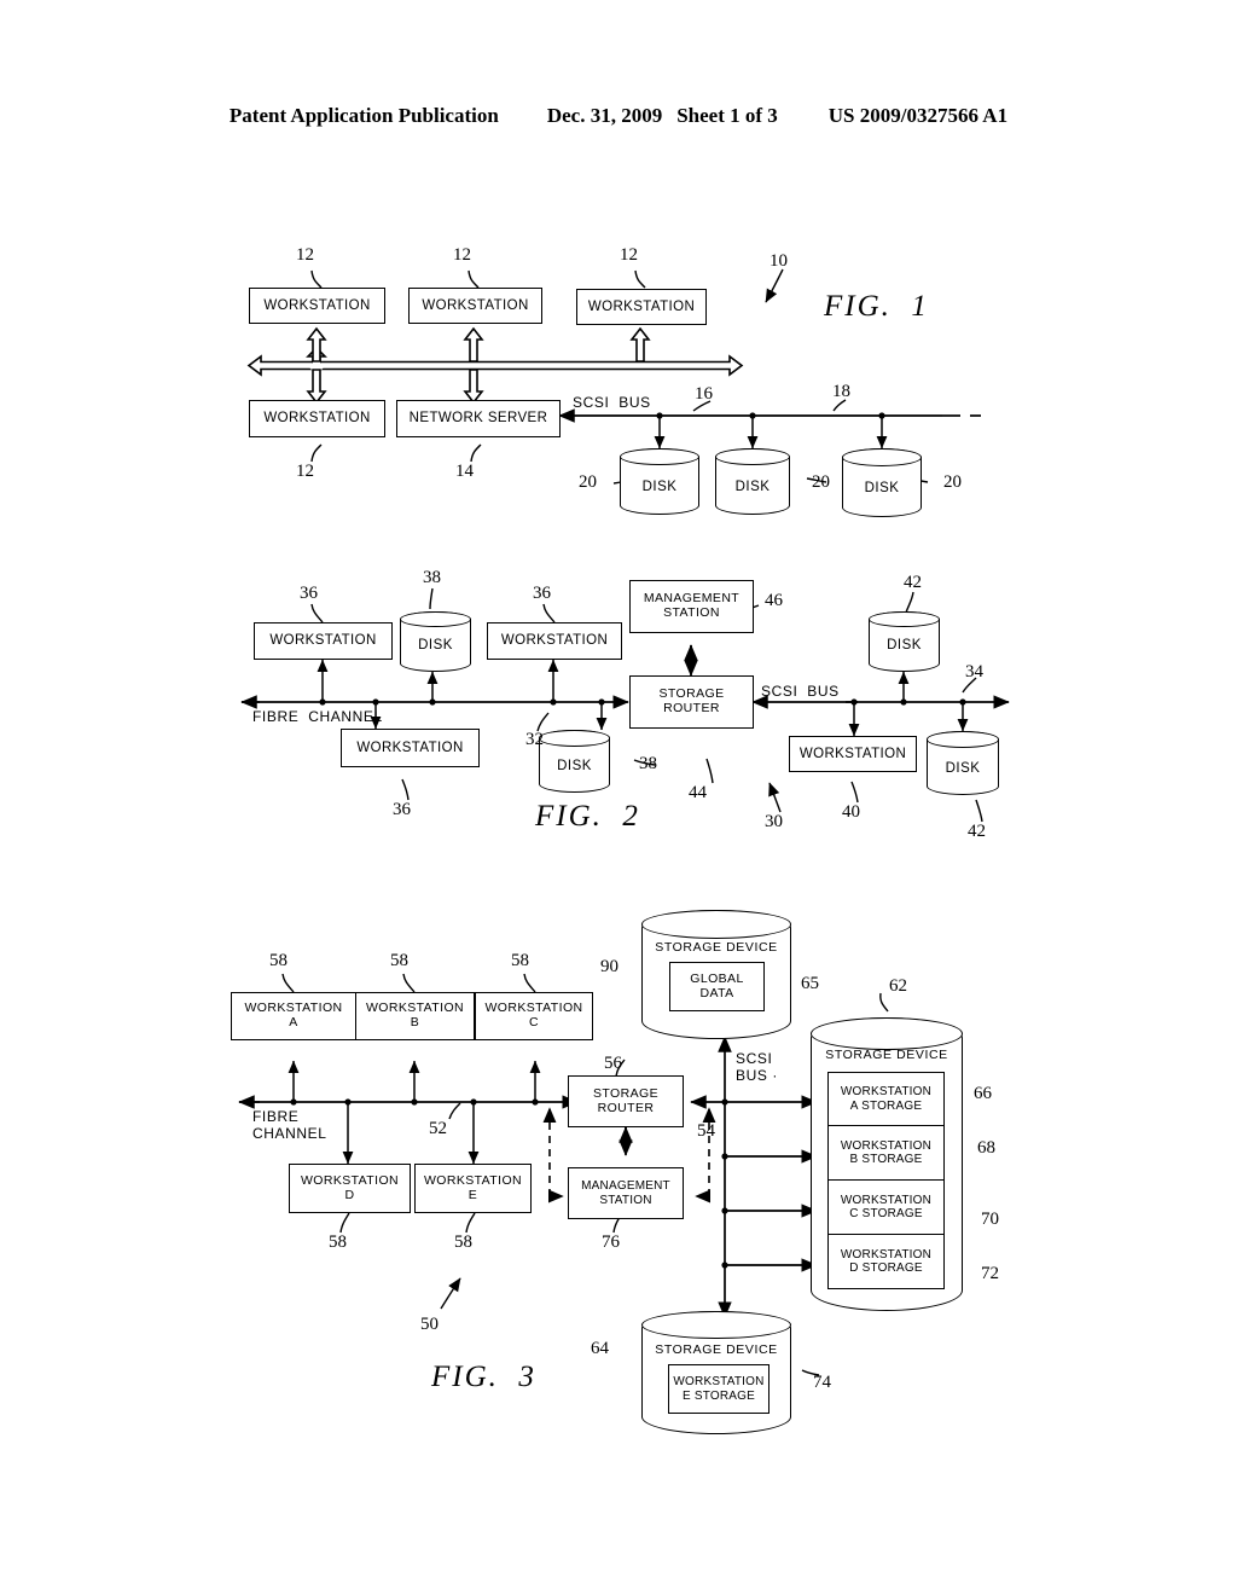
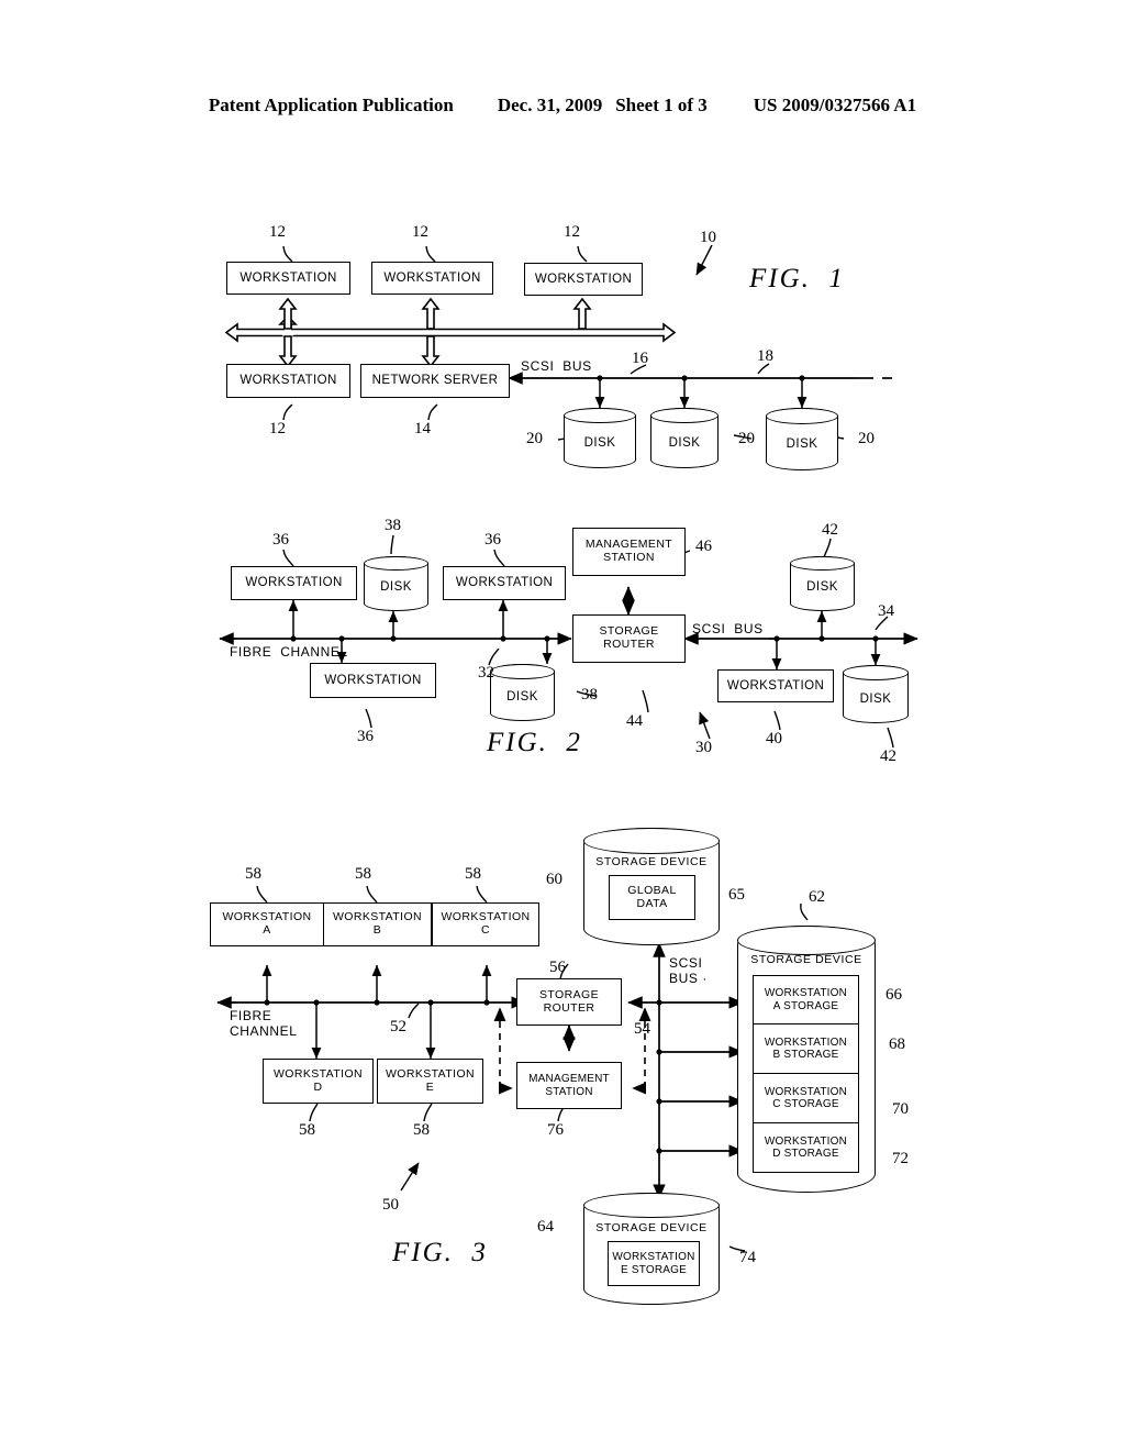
  Patent Application Publication
  Dec. 31, 2009
  Sheet 1 of 3
  US 2009/0327566 A1
  WORKSTATION
  WORKSTATION
  WORKSTATION
  WORKSTATION
  NETWORK SERVER
  DISK
  DISK
  DISK
  SCSI BUS
  FIG. 1
  12
  12
  12
  12
  14
  16
  18
  20
  20
  20
  10
  WORKSTATION
  WORKSTATION
  WORKSTATION
  MANAGEMENT
  STATION
  STORAGE
  ROUTER
  WORKSTATION
  DISK
  DISK
  DISK
  DISK
  FIBRE CHANNEL
  SCSI BUS
  FIG. 2
  36
  36
  36
  46
  44
  40
  38
  38
  42
  42
  32
  34
  30
  WORKSTATION
  A
  WORKSTATION
  B
  WORKSTATION
  C
  WORKSTATION
  D
  WORKSTATION
  E
  STORAGE
  ROUTER
  MANAGEMENT
  STATION
  STORAGE DEVICE
  GLOBAL
  DATA
  STORAGE DEVICE
  WORKSTATION
  A STORAGE
  WORKSTATION
  B STORAGE
  WORKSTATION
  C STORAGE
  WORKSTATION
  D STORAGE
  STORAGE DEVICE
  WORKSTATION
  E STORAGE
  FIBRE
  CHANNEL
  SCSI
  BUS ·
  FIG. 3
  58
  58
  58
  58
  58
  56
  76
  52
  54
- 90
+ 60
  65
  62
  66
  68
  70
  72
  64
  74
  50
